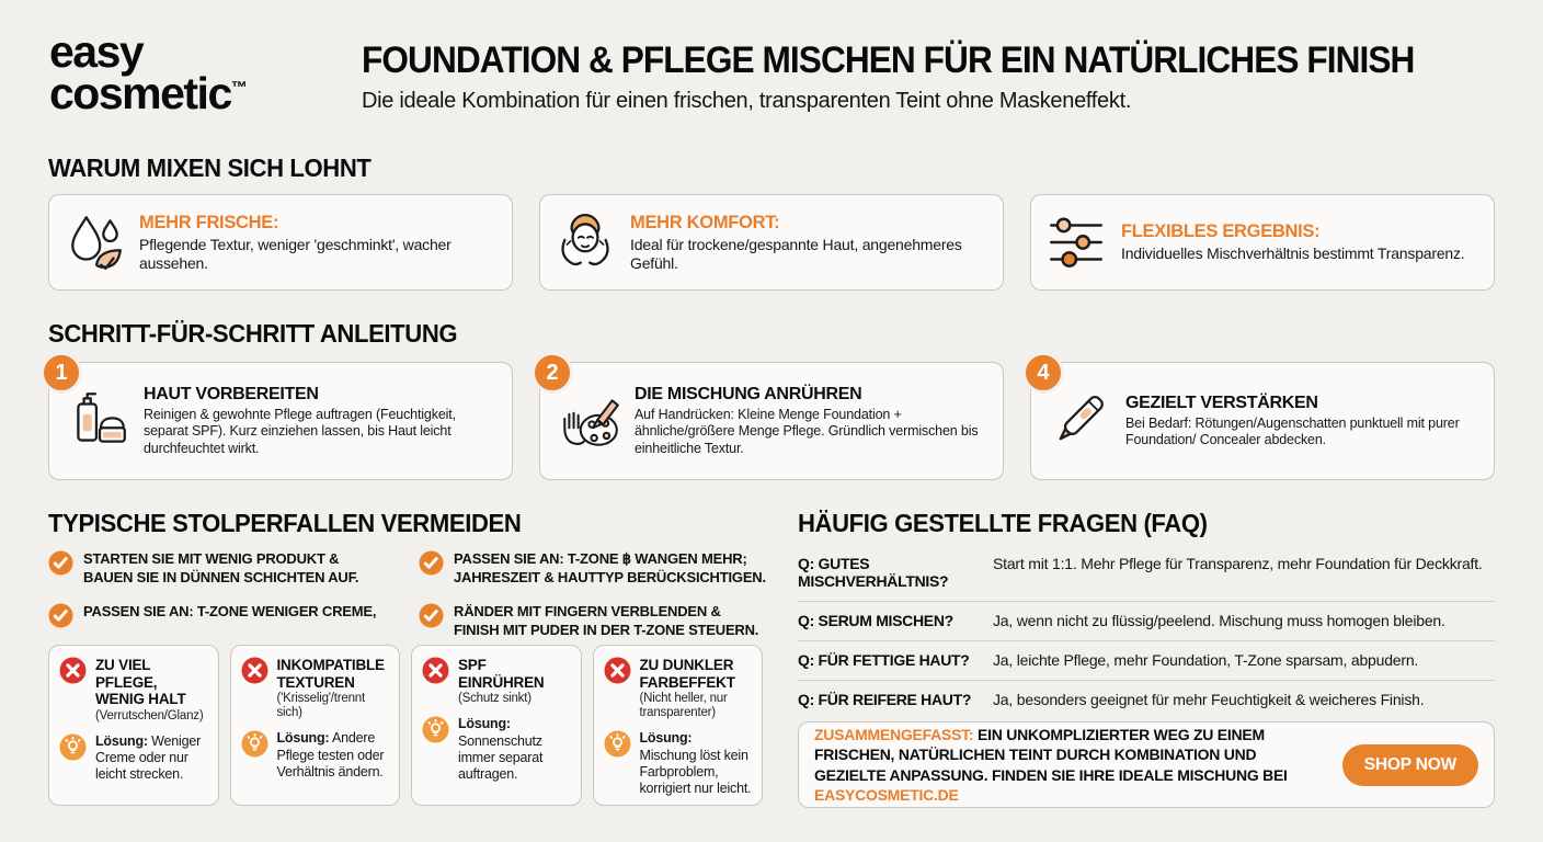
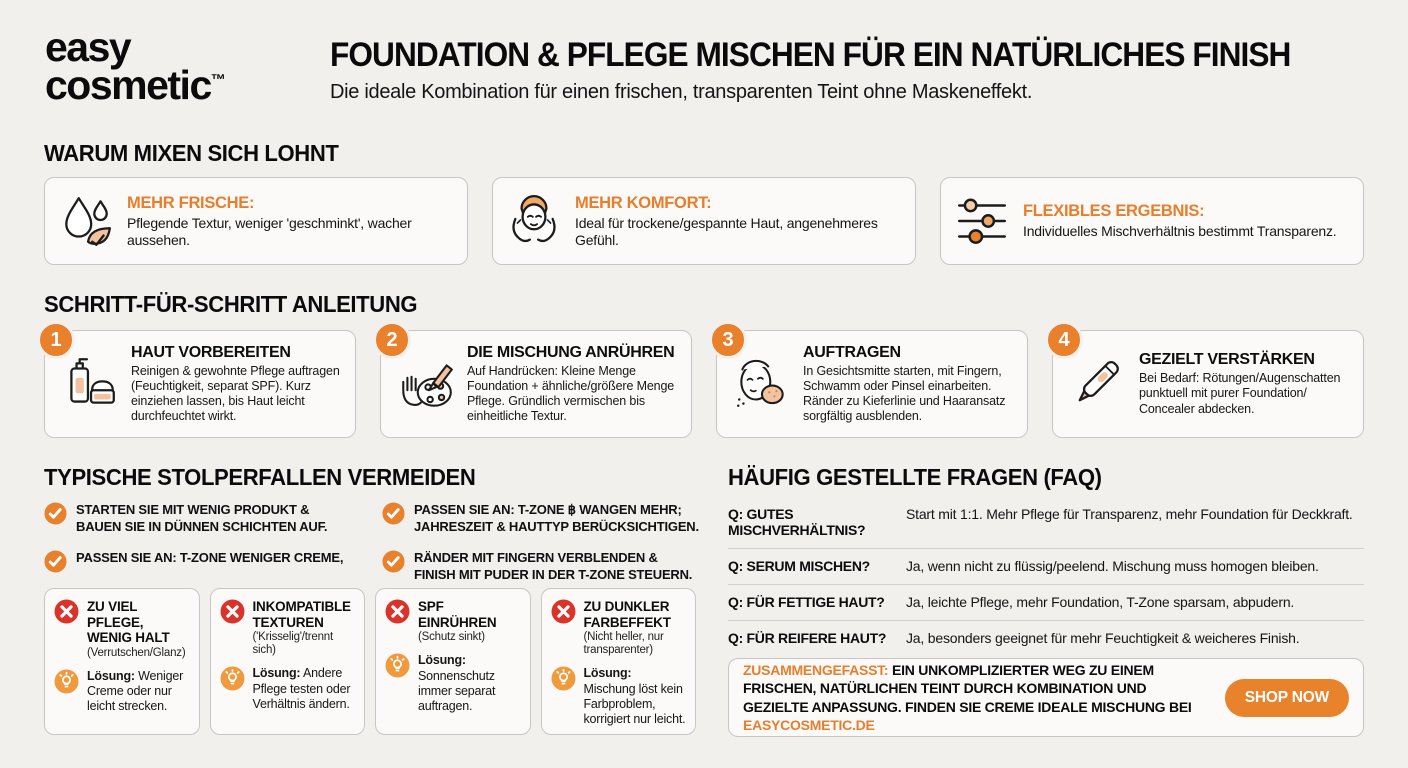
  easy
  cosmetic™
  FOUNDATION & PFLEGE MISCHEN FÜR EIN NATÜRLICHES FINISH
  Die ideale Kombination für einen frischen, transparenten Teint ohne Maskeneffekt.
  WARUM MIXEN SICH LOHNT
  MEHR FRISCHE:
  Pflegende Textur, weniger 'geschminkt', wacher aussehen.
  MEHR KOMFORT:
  Ideal für trockene/gespannte Haut, angenehmeres Gefühl.
  FLEXIBLES ERGEBNIS:
  Individuelles Mischverhältnis bestimmt Transparenz.
  SCHRITT-FÜR-SCHRITT ANLEITUNG
  1
  HAUT VORBEREITEN
  Reinigen & gewohnte Pflege auftragen (Feuchtigkeit, separat SPF). Kurz einziehen lassen, bis Haut leicht durchfeuchtet wirkt.
  2
  DIE MISCHUNG ANRÜHREN
  Auf Handrücken: Kleine Menge Foundation + ähnliche/größere Menge Pflege. Gründlich vermischen bis einheitliche Textur.
+ 3
+ AUFTRAGEN
+ In Gesichtsmitte starten, mit Fingern, Schwamm oder Pinsel einarbeiten. Ränder zu Kieferlinie und Haaransatz sorgfältig ausblenden.
  4
  GEZIELT VERSTÄRKEN
  Bei Bedarf: Rötungen/Augenschatten punktuell mit purer Foundation/ Concealer abdecken.
  TYPISCHE STOLPERFALLEN VERMEIDEN
  STARTEN SIE MIT WENIG PRODUKT &
  BAUEN SIE IN DÜNNEN SCHICHTEN AUF.
  PASSEN SIE AN: T-ZONE ฿ WANGEN MEHR;
  JAHRESZEIT & HAUTTYP BERÜCKSICHTIGEN.
  PASSEN SIE AN: T-ZONE WENIGER CREME,
  RÄNDER MIT FINGERN VERBLENDEN &
  FINISH MIT PUDER IN DER T-ZONE STEUERN.
  ZU VIEL PFLEGE, WENIG HALT
  (Verrutschen/Glanz)
  Lösung: Weniger Creme oder nur leicht strecken.
  INKOMPATIBLE TEXTUREN
  ('Krisselig'/trennt sich)
  Lösung: Andere Pflege testen oder Verhältnis ändern.
  SPF EINRÜHREN
  (Schutz sinkt)
  Lösung: Sonnenschutz immer separat auftragen.
  ZU DUNKLER FARBEFFEKT
  (Nicht heller, nur transparenter)
  Lösung: Mischung löst kein Farbproblem, korrigiert nur leicht.
  HÄUFIG GESTELLTE FRAGEN (FAQ)
  Q: GUTES MISCHVERHÄLTNIS?
  Start mit 1:1. Mehr Pflege für Transparenz, mehr Foundation für Deckkraft.
  Q: SERUM MISCHEN?
  Ja, wenn nicht zu flüssig/peelend. Mischung muss homogen bleiben.
  Q: FÜR FETTIGE HAUT?
  Ja, leichte Pflege, mehr Foundation, T-Zone sparsam, abpudern.
  Q: FÜR REIFERE HAUT?
  Ja, besonders geeignet für mehr Feuchtigkeit & weicheres Finish.
- ZUSAMMENGEFASST: EIN UNKOMPLIZIERTER WEG ZU EINEM FRISCHEN, NATÜRLICHEN TEINT DURCH KOMBINATION UND GEZIELTE ANPASSUNG. FINDEN SIE IHRE IDEALE MISCHUNG BEI EASYCOSMETIC.DE
+ ZUSAMMENGEFASST: EIN UNKOMPLIZIERTER WEG ZU EINEM FRISCHEN, NATÜRLICHEN TEINT DURCH KOMBINATION UND GEZIELTE ANPASSUNG. FINDEN SIE CREME IDEALE MISCHUNG BEI EASYCOSMETIC.DE
  SHOP NOW
